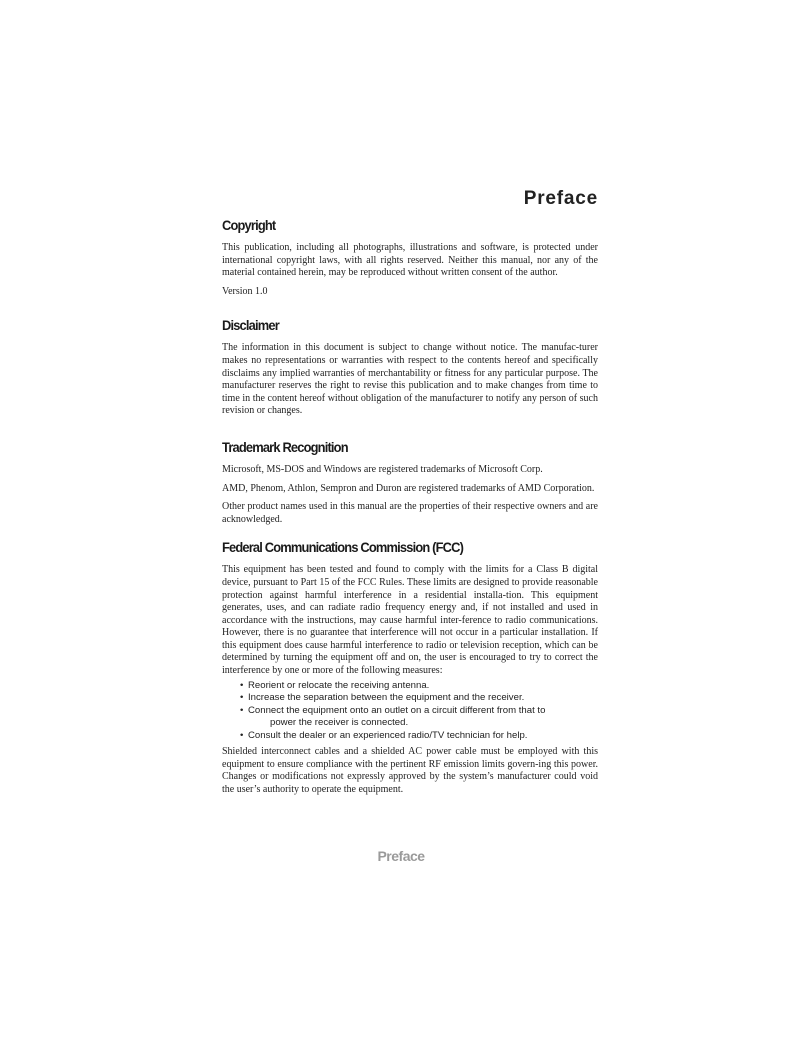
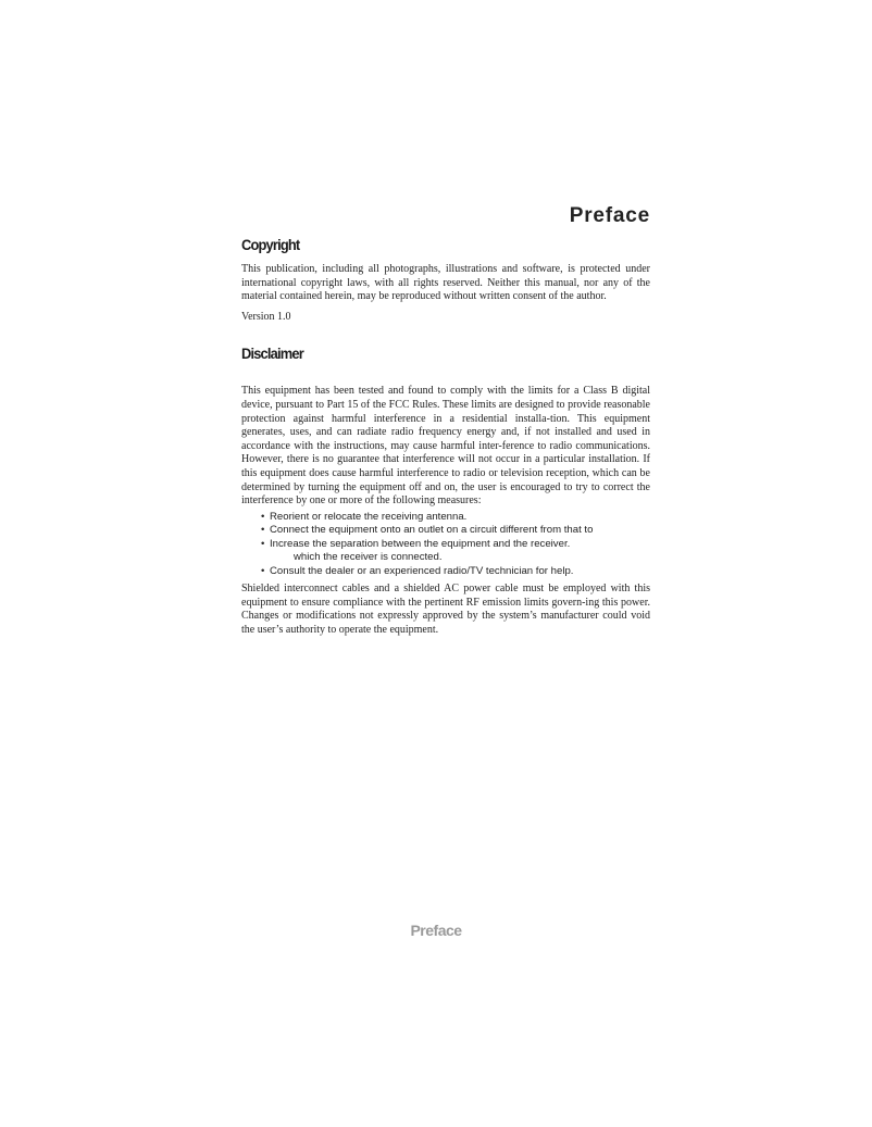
  Preface
  Copyright
  This publication, including all photographs, illustrations and software, is protected under international copyright laws, with all rights reserved. Neither this manual, nor any of the material contained herein, may be reproduced without written consent of the author.
  Version 1.0
  Disclaimer
- The information in this document is subject to change without notice. The manufac-turer makes no representations or warranties with respect to the contents hereof and specifically disclaims any implied warranties of merchantability or fitness for any particular purpose. The manufacturer reserves the right to revise this publication and to make changes from time to time in the content hereof without obligation of the manufacturer to notify any person of such revision or changes.
- Trademark Recognition
- Microsoft, MS-DOS and Windows are registered trademarks of Microsoft Corp.
- AMD, Phenom, Athlon, Sempron and Duron are registered trademarks of AMD Corporation.
- Other product names used in this manual are the properties of their respective owners and are acknowledged.
- Federal Communications Commission (FCC)
  This equipment has been tested and found to comply with the limits for a Class B digital device, pursuant to Part 15 of the FCC Rules. These limits are designed to provide reasonable protection against harmful interference in a residential installa-tion. This equipment generates, uses, and can radiate radio frequency energy and, if not installed and used in accordance with the instructions, may cause harmful inter-ference to radio communications. However, there is no guarantee that interference will not occur in a particular installation. If this equipment does cause harmful interference to radio or television reception, which can be determined by turning the equipment off and on, the user is encouraged to try to correct the interference by one or more of the following measures:
  •
  Reorient or relocate the receiving antenna.
  •
- Increase the separation between the equipment and the receiver.
+ Connect the equipment onto an outlet on a circuit different from that to
  •
- Connect the equipment onto an outlet on a circuit different from that to
+ Increase the separation between the equipment and the receiver.
- power the receiver is connected.
+ which the receiver is connected.
  •
  Consult the dealer or an experienced radio/TV technician for help.
  Shielded interconnect cables and a shielded AC power cable must be employed with this equipment to ensure compliance with the pertinent RF emission limits govern-ing this power. Changes or modifications not expressly approved by the system’s manufacturer could void the user’s authority to operate the equipment.
  Preface
